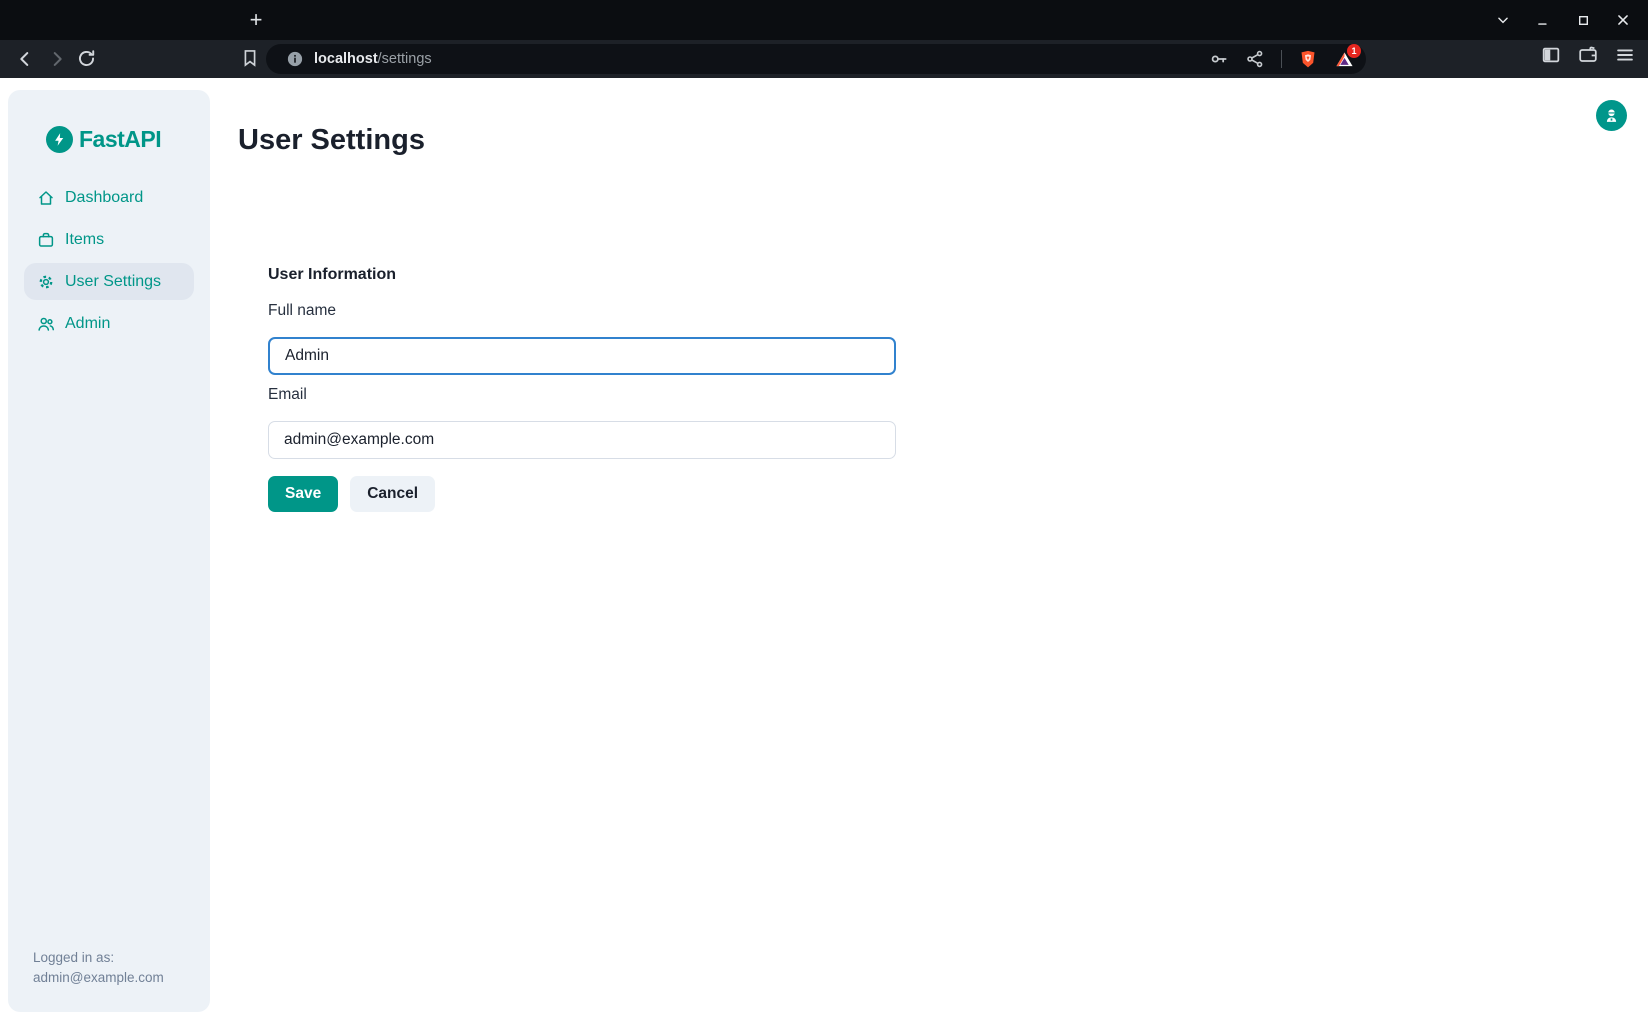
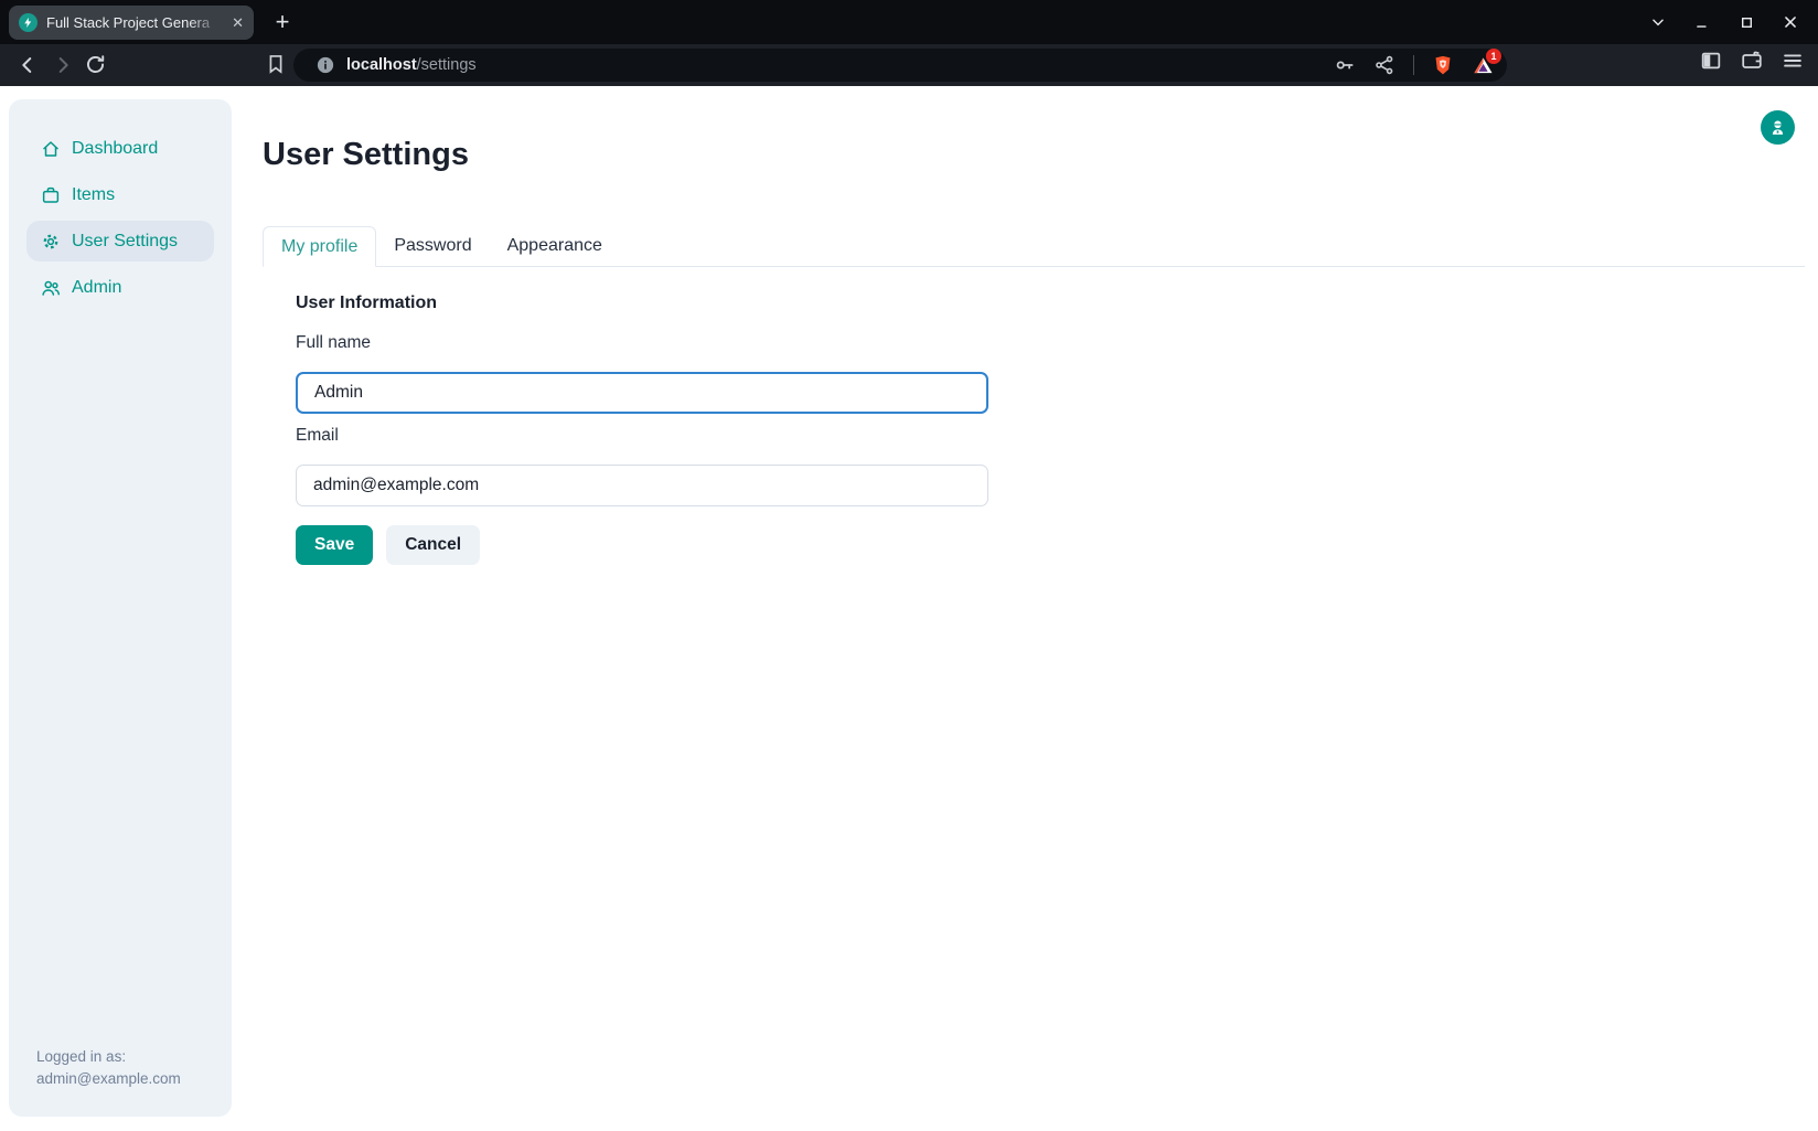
+ Full Stack Project Genera
+ ✕
  +
  localhost
  /settings
  1
- FastAPI
  Dashboard
  Items
  User Settings
  Admin
  Logged in as:
  admin@example.com
  User Settings
+ My profile
+ Password
+ Appearance
  User Information
  Full name
  Admin
  Email
  admin@example.com
  Save
  Cancel
